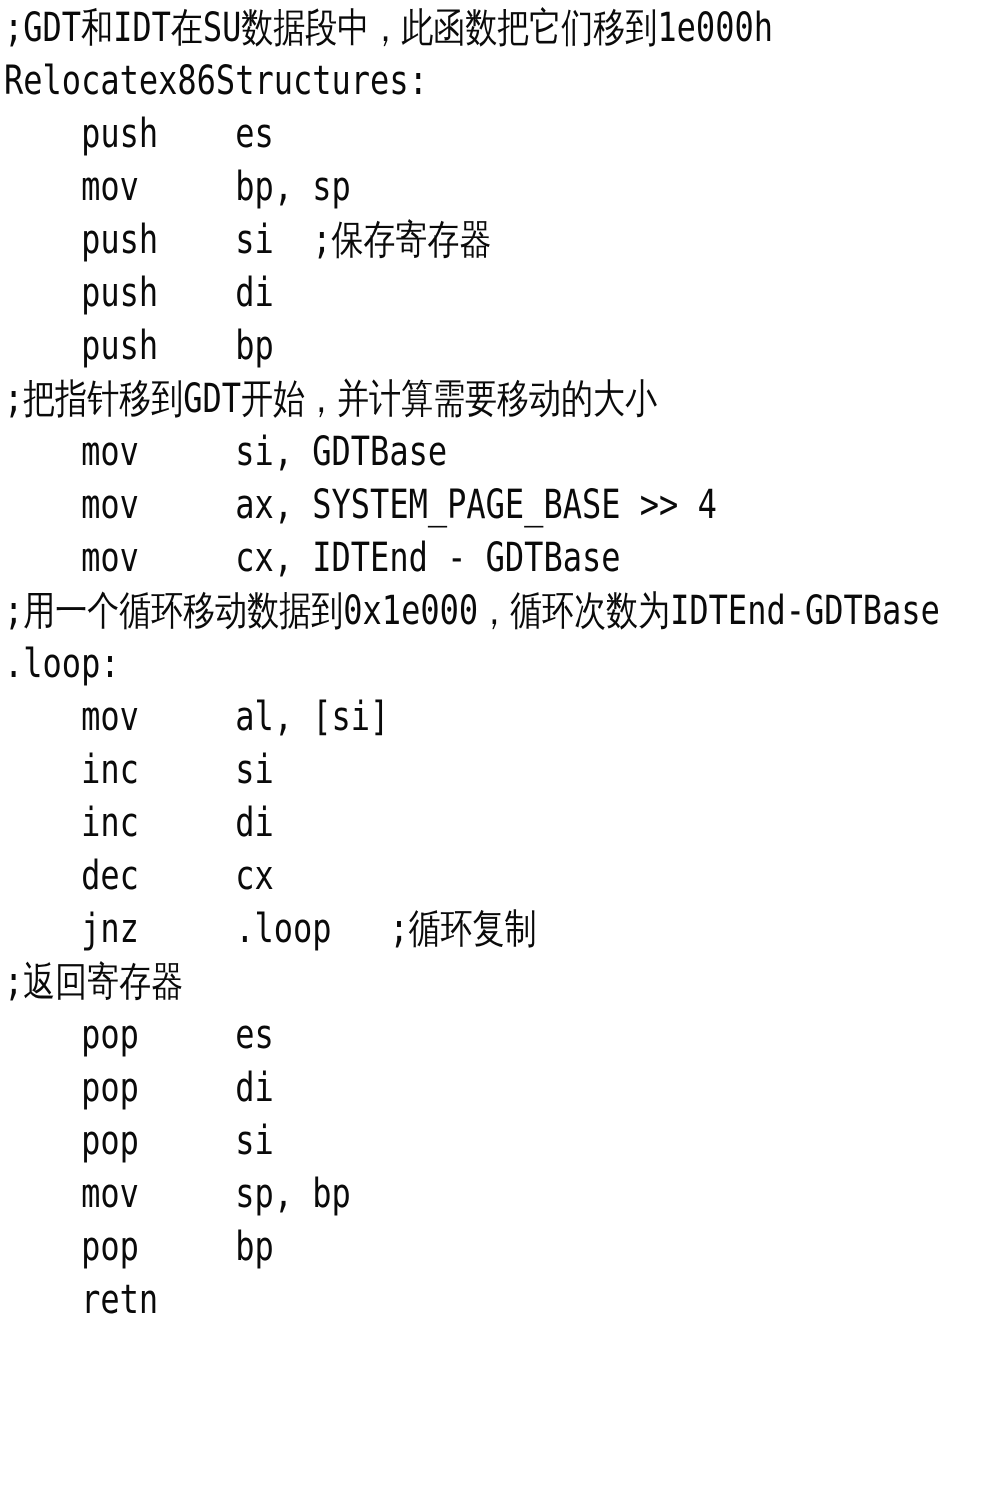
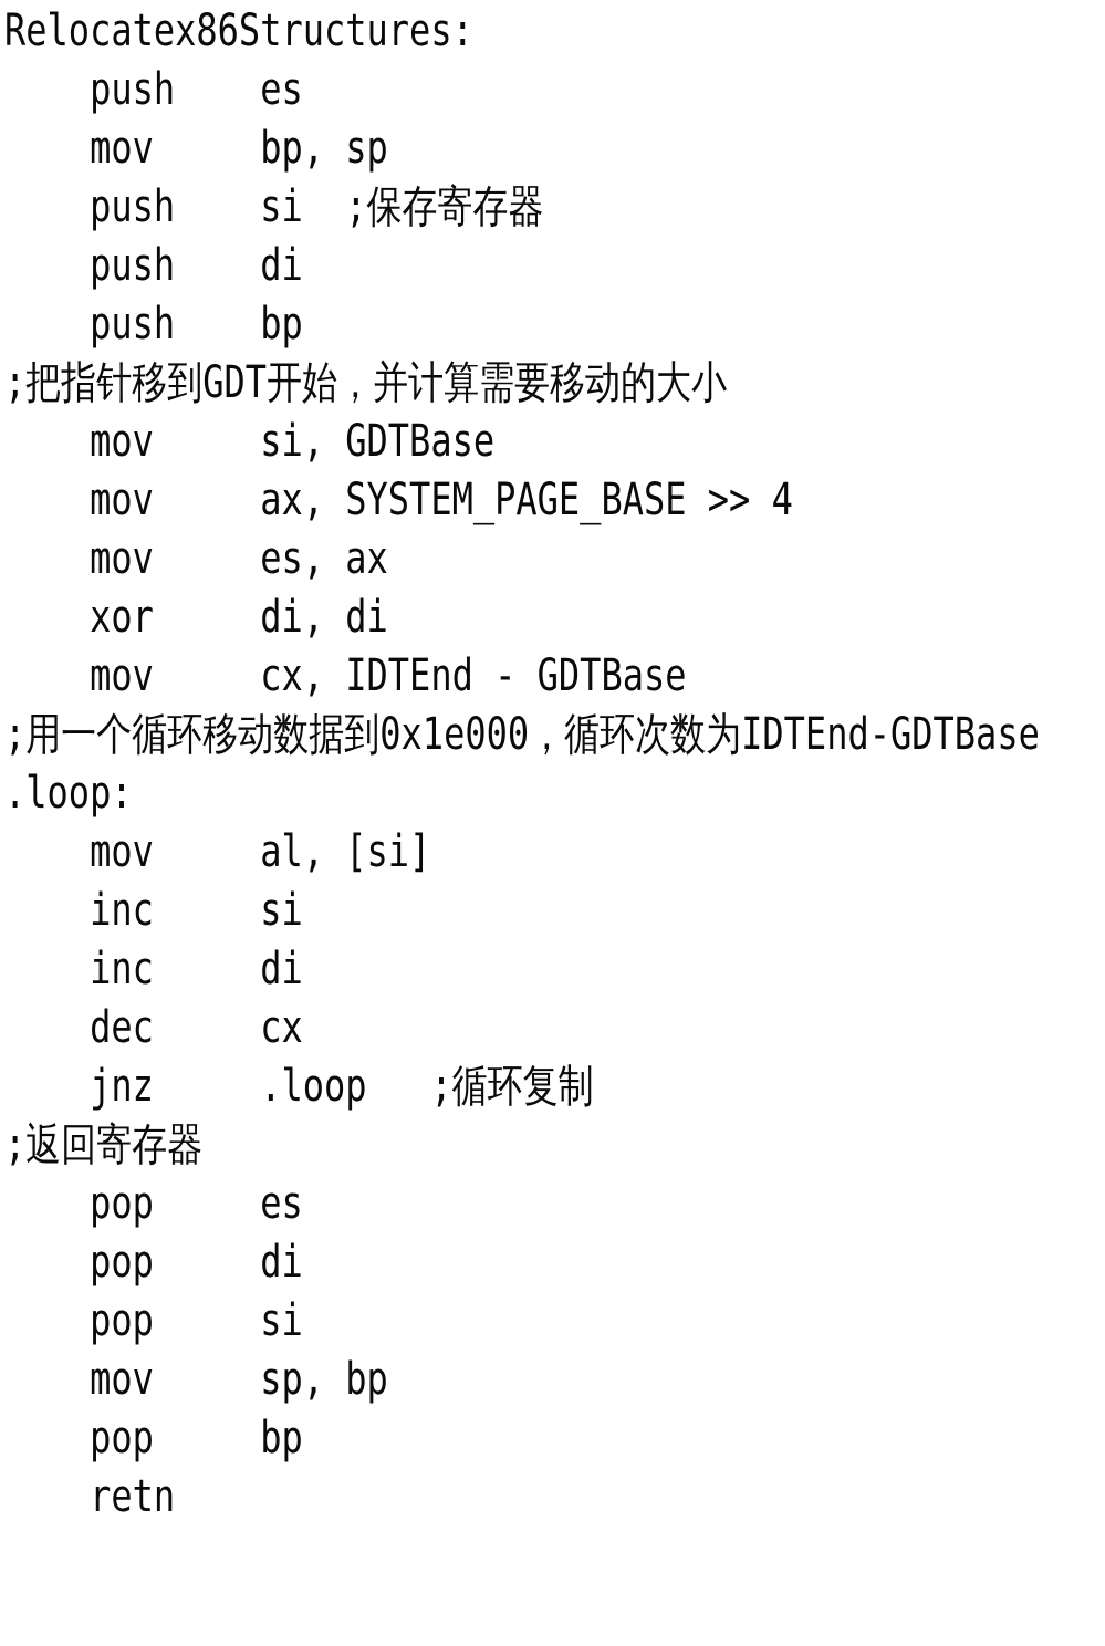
- ;GDT和IDT在SU数据段中，此函数把它们移到1e000h
  Relocatex86Structures:
  push es
  mov bp, sp
  push si ;保存寄存器
  push di
  push bp
  ;把指针移到GDT开始，并计算需要移动的大小
  mov si, GDTBase
  mov ax, SYSTEM_PAGE_BASE >> 4
+ mov es, ax
+ xor di, di
  mov cx, IDTEnd - GDTBase
  ;用一个循环移动数据到0x1e000，循环次数为IDTEnd-GDTBase
  .loop:
  mov al, [si]
  inc si
  inc di
  dec cx
  jnz .loop ;循环复制
  ;返回寄存器
  pop es
  pop di
  pop si
  mov sp, bp
  pop bp
  retn
